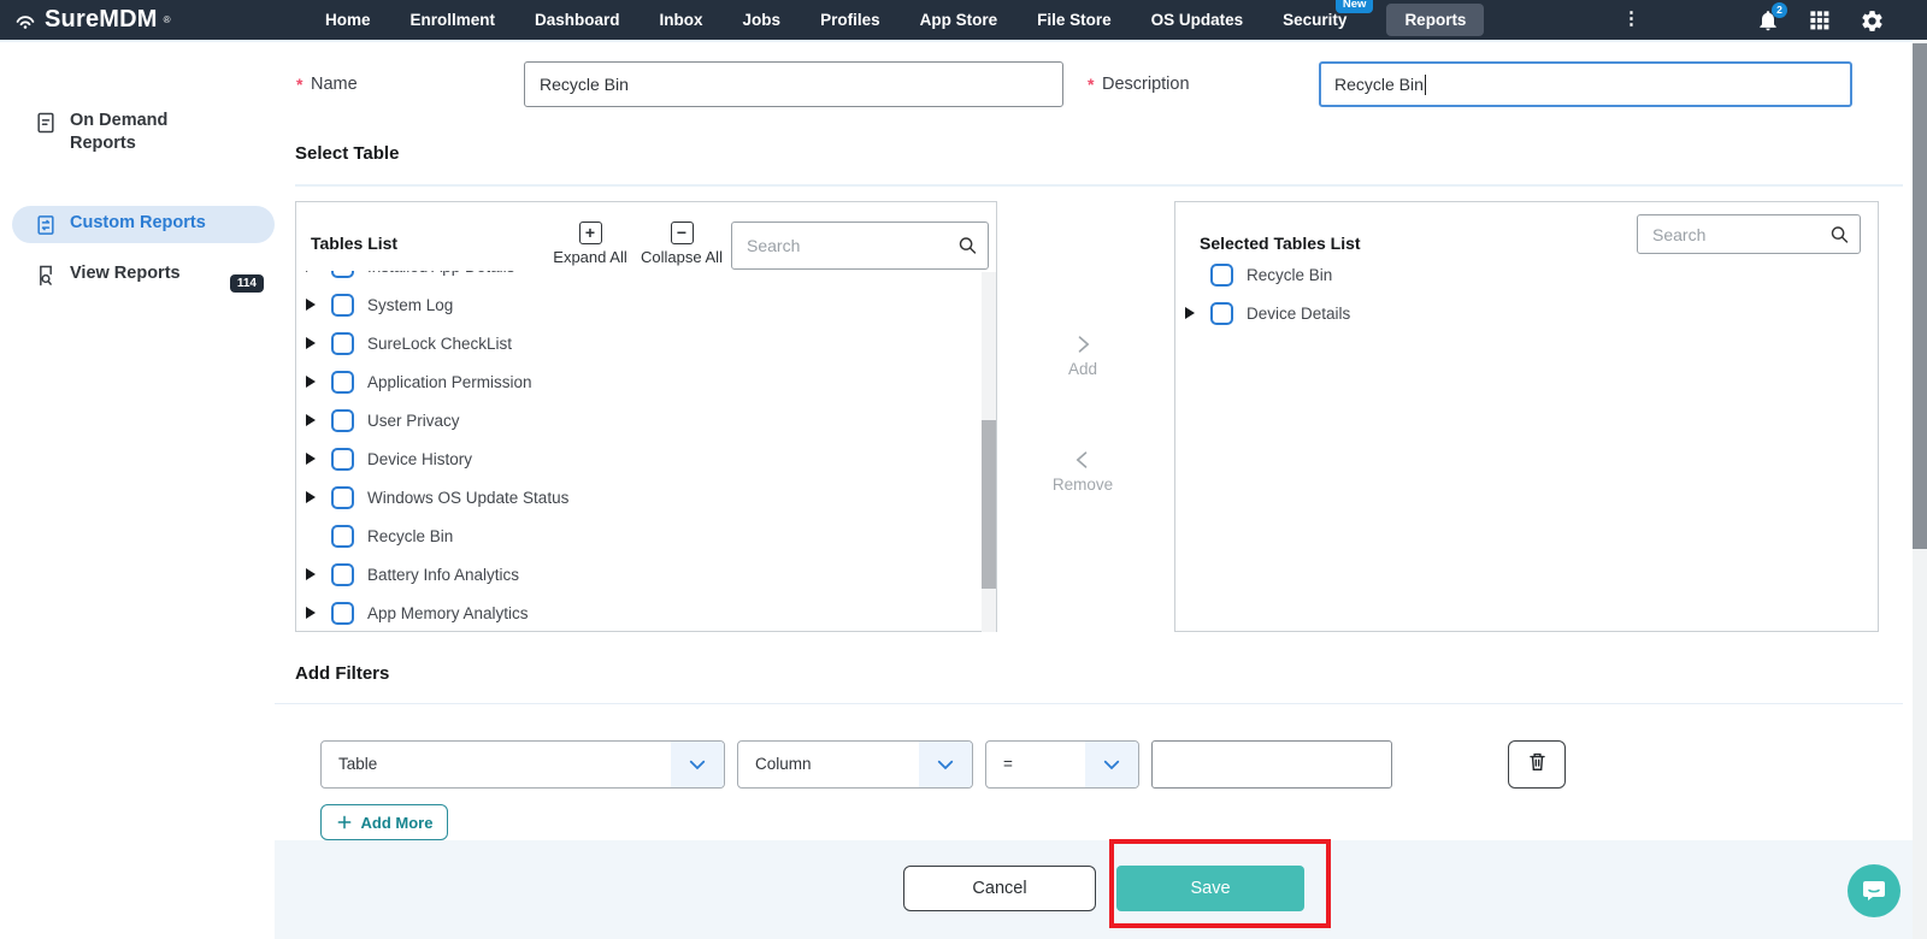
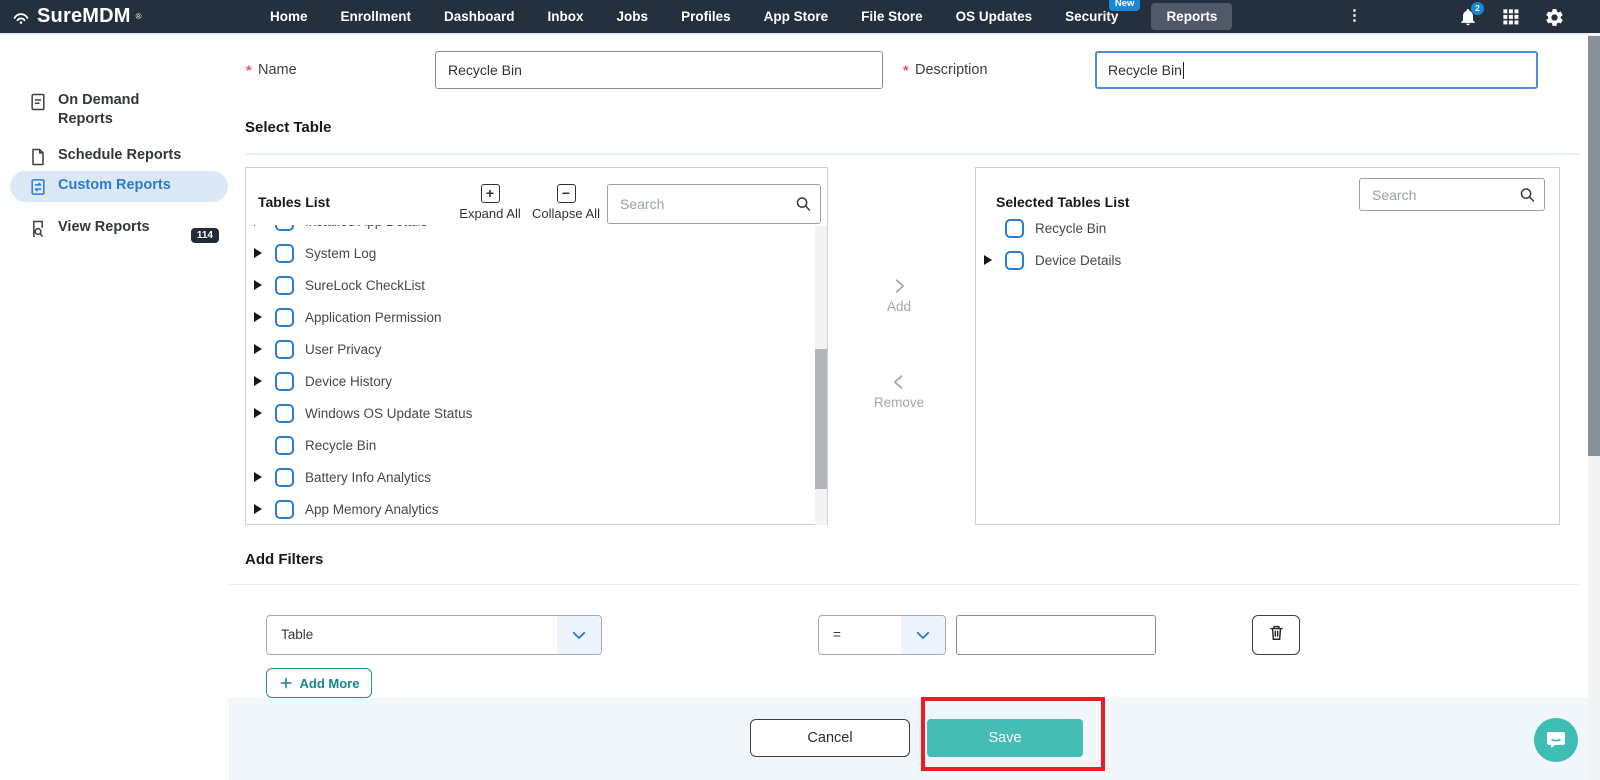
  SureMDM
  ®
  Home
  Enrollment
  Dashboard
  Inbox
  Jobs
  Profiles
  App Store
  File Store
  OS Updates
  Security
  New
  Reports
  ⋮
  2
  On Demand Reports
+ Schedule Reports
  Custom Reports
  View Reports
  114
  *
  Name
  Recycle Bin
  *
  Description
  Recycle Bin
  Select Table
  Tables List
  +
  Expand All
  −
  Collapse All
  Search
  System Log
  SureLock CheckList
  Application Permission
  User Privacy
  Device History
  Windows OS Update Status
  Recycle Bin
  Battery Info Analytics
  App Memory Analytics
  Add
  Remove
  Selected Tables List
  Search
  Recycle Bin
  Device Details
  Add Filters
  Table
- Column
  =
  Add More
  Cancel
  Save
